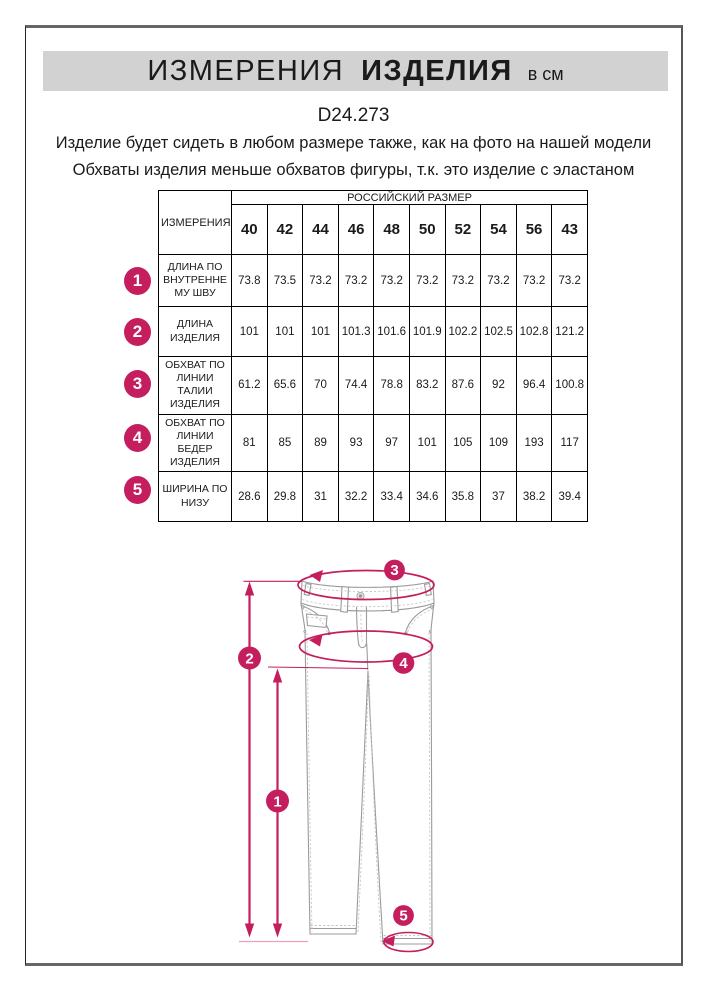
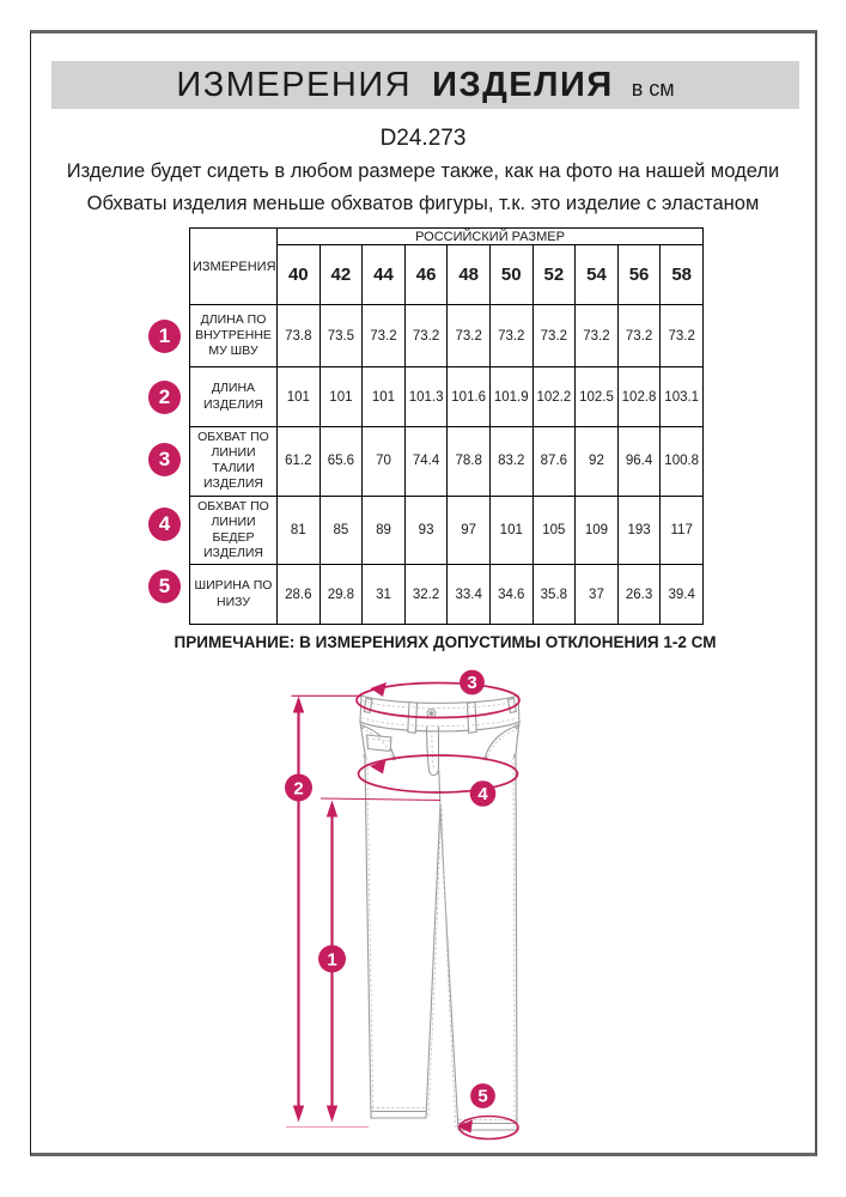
  ИЗМЕРЕНИЯ
  ИЗДЕЛИЯ
  в см
  D24.273
  Изделие будет сидеть в любом размере также, как на фото на нашей модели
  Обхваты изделия меньше обхватов фигуры, т.к. это изделие с эластаном
  ИЗМЕРЕНИЯ	РОССИЙСКИЙ РАЗМЕР
- 40	42	44	46	48	50	52	54	56	43
+ 40	42	44	46	48	50	52	54	56	58
  ДЛИНА ПО ВНУТРЕННЕ МУ ШВУ	73.8	73.5	73.2	73.2	73.2	73.2	73.2	73.2	73.2	73.2
- ДЛИНА ИЗДЕЛИЯ	101	101	101	101.3	101.6	101.9	102.2	102.5	102.8	121.2
+ ДЛИНА ИЗДЕЛИЯ	101	101	101	101.3	101.6	101.9	102.2	102.5	102.8	103.1
  ОБХВАТ ПО ЛИНИИ ТАЛИИ ИЗДЕЛИЯ	61.2	65.6	70	74.4	78.8	83.2	87.6	92	96.4	100.8
  ОБХВАТ ПО ЛИНИИ БЕДЕР ИЗДЕЛИЯ	81	85	89	93	97	101	105	109	193	117
- ШИРИНА ПО НИЗУ	28.6	29.8	31	32.2	33.4	34.6	35.8	37	38.2	39.4
+ ШИРИНА ПО НИЗУ	28.6	29.8	31	32.2	33.4	34.6	35.8	37	26.3	39.4
  1
  2
  3
  4
  5
+ ПРИМЕЧАНИЕ: В ИЗМЕРЕНИЯХ ДОПУСТИМЫ ОТКЛОНЕНИЯ 1-2 СМ
  2
  1
  3
  4
  5
